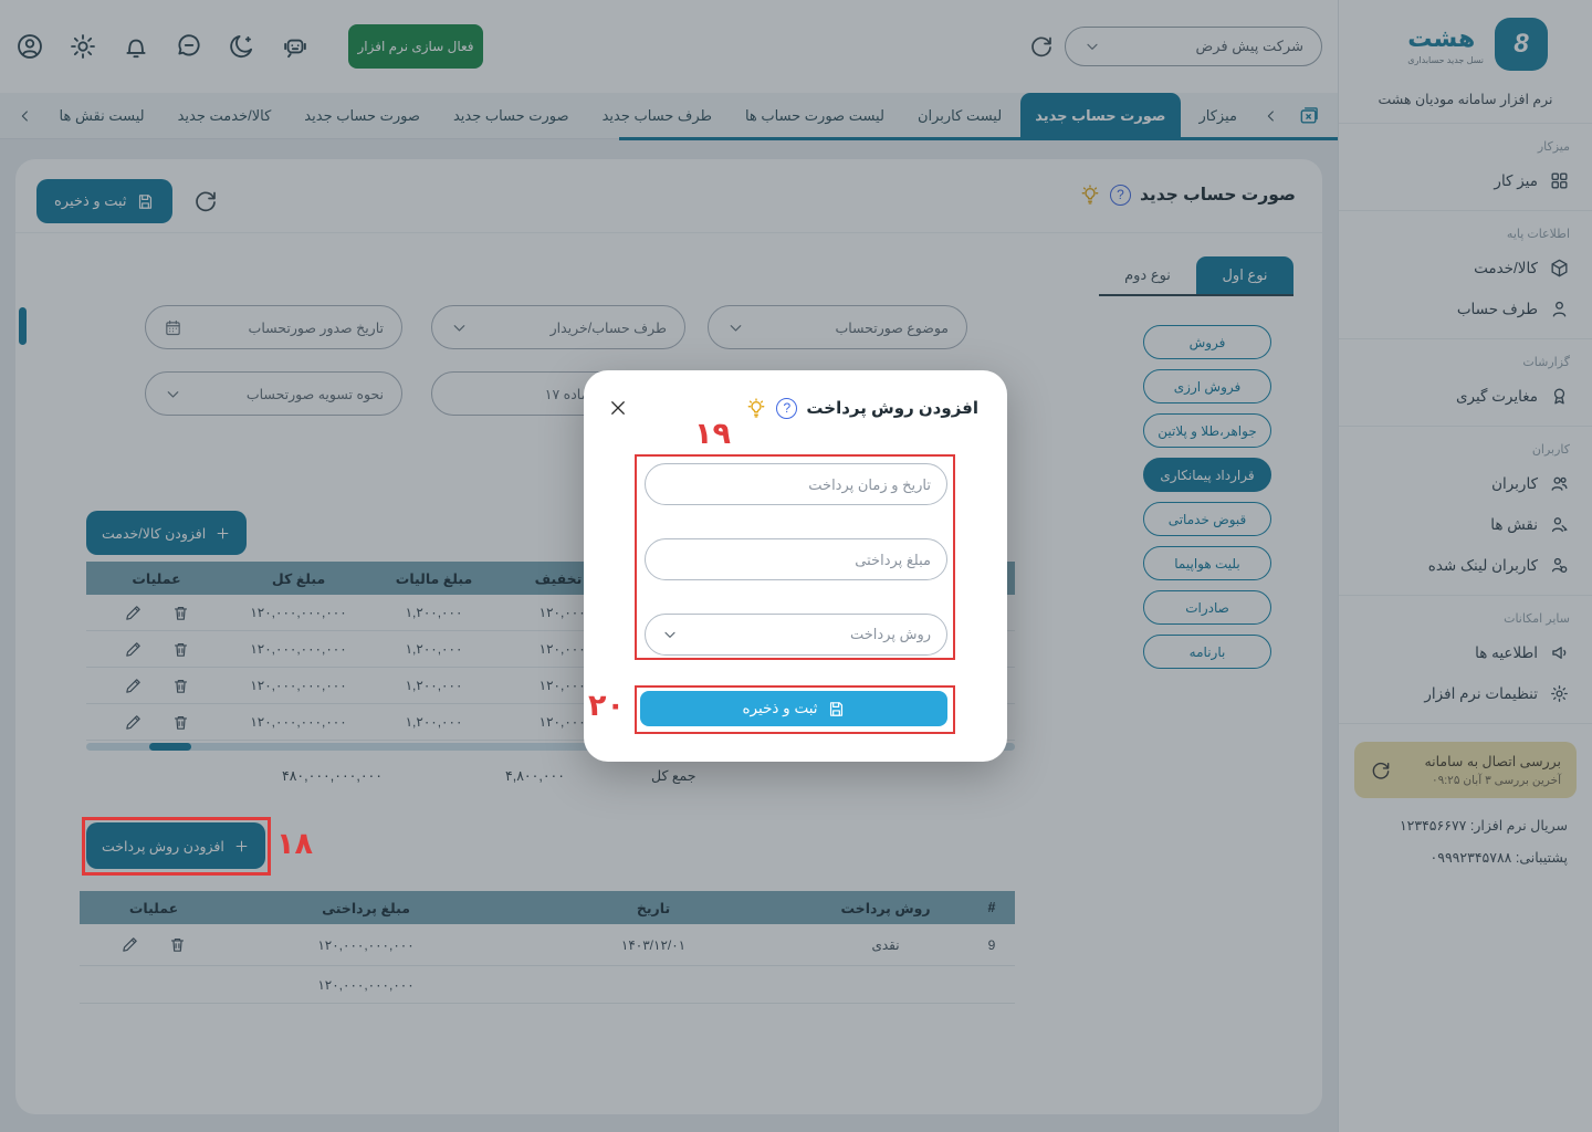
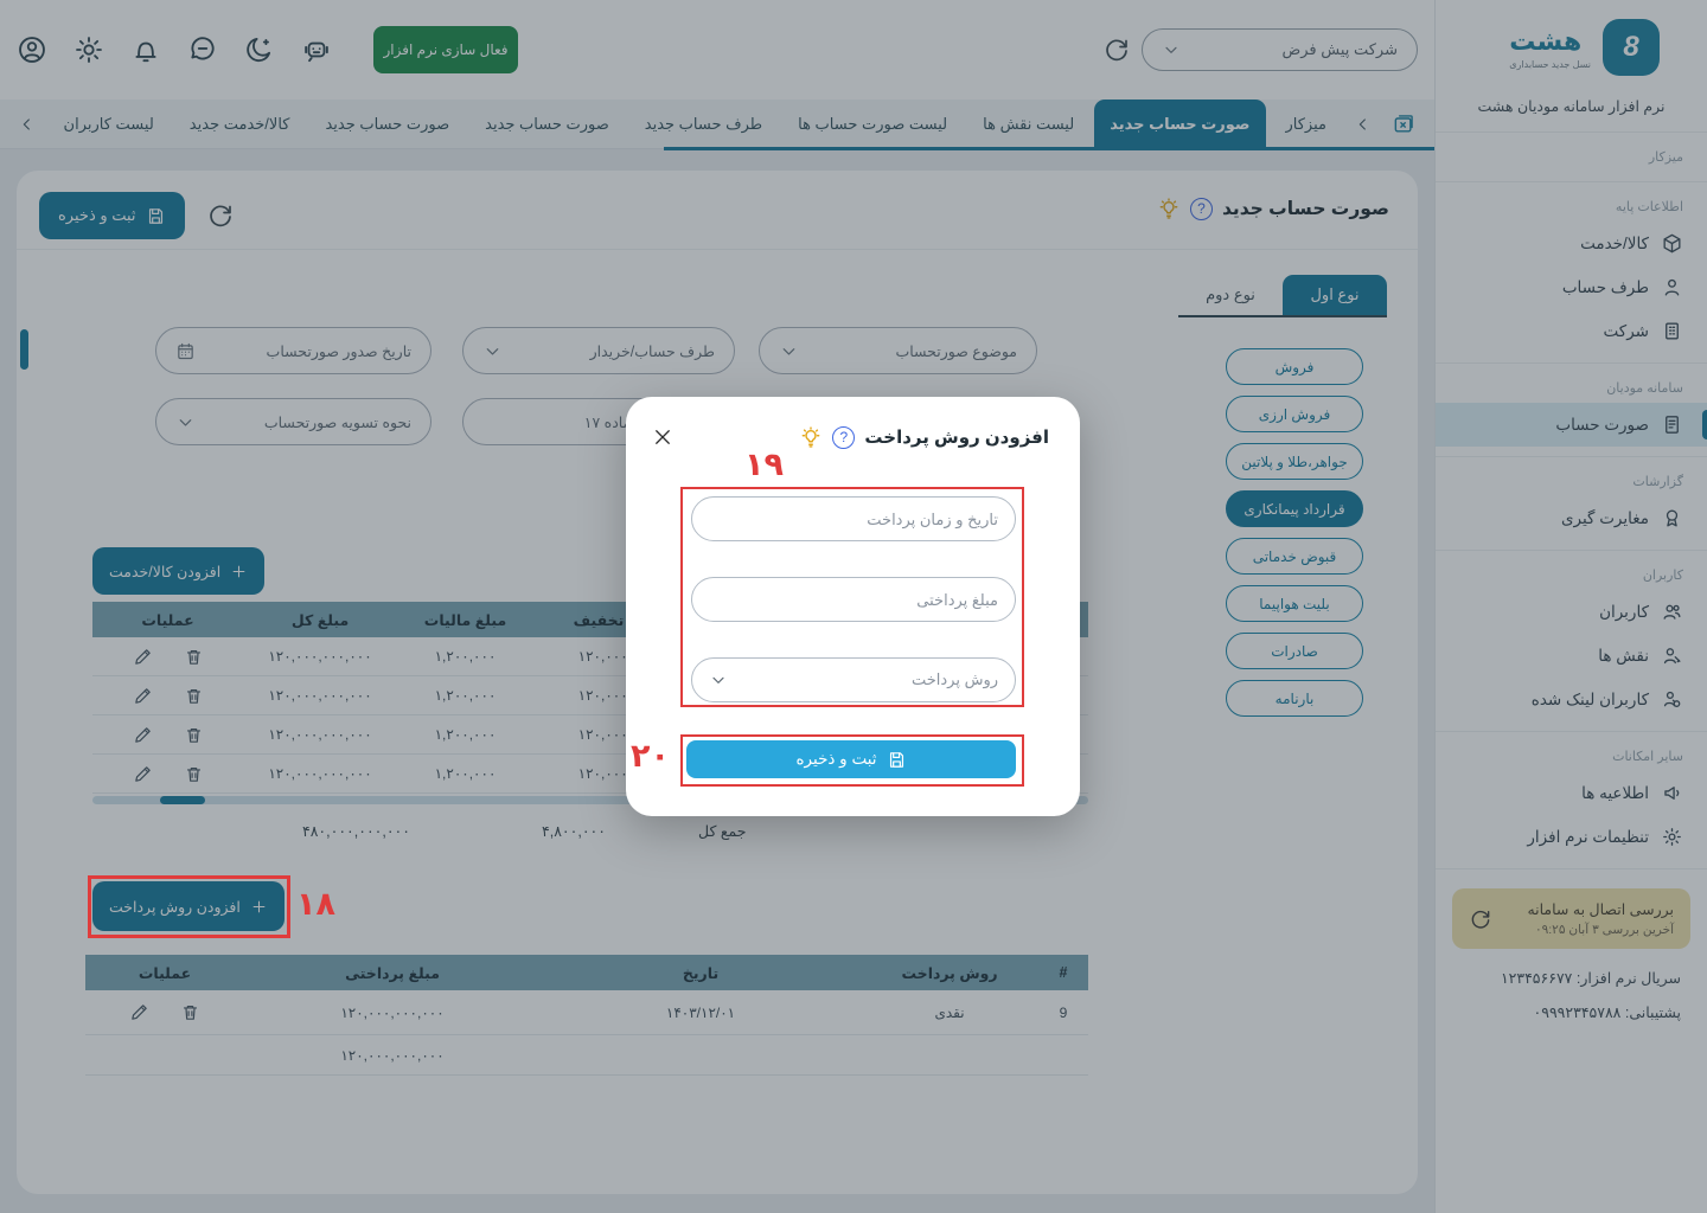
  فعال سازی نرم افزار
  شرکت پیش فرض
  میزکار
  صورت حساب جدید
- لیست کاربران
+ لیست نقش ها
  لیست صورت حساب ها
  طرف حساب جدید
  صورت حساب جدید
  صورت حساب جدید
  کالا/خدمت جدید
- لیست نقش ها
+ لیست کاربران
  8
  هشت
  نسل جدید حسابداری
  نرم افزار سامانه مودیان هشت
  میزکار
- میز کار
  اطلاعات پایه
  کالا/خدمت
  طرف حساب
+ شرکت
+ سامانه مودیان
+ صورت حساب
  گزارشات
  مغایرت گیری
  کاربران
  کاربران
  نقش ها
  کاربران لینک شده
  سایر امکانات
  اطلاعیه ها
  تنظیمات نرم افزار
  بررسی اتصال به سامانه
  آخرین بررسی ۳ آبان ۰۹:۲۵
  سریال نرم افزار: ۱۲۳۴۵۶۶۷۷
  پشتیبانی: ۰۹۹۹۲۳۴۵۷۸۸
  ثبت و ذخیره
  صورت حساب جدید
  ?
  نوع اول
  نوع دوم
  موضوع صورتحساب
  طرف حساب/خریدار
  تاریخ صدور صورتحساب
  اده ۱۷
  نحوه تسویه صورتحساب
  فروش
  فروش ارزی
  جواهر،طلا و پلاتین
  قرارداد پیمانکاری
  قبوض خدماتی
  بلیت هواپیما
  صادرات
  بارنامه
  افزودن کالا/خدمت
  مبلغ مالیات
  مبلغ کل
  عملیات
  ۱,۲۰۰,۰۰۰
  ۱۲۰,۰۰۰,۰۰۰,۰۰۰
  ۱,۲۰۰,۰۰۰
  ۱۲۰,۰۰۰,۰۰۰,۰۰۰
  ۱,۲۰۰,۰۰۰
  ۱۲۰,۰۰۰,۰۰۰,۰۰۰
  ۱,۲۰۰,۰۰۰
  ۱۲۰,۰۰۰,۰۰۰,۰۰۰
  جمع کل
  ۴,۸۰۰,۰۰۰
  ۴۸۰,۰۰۰,۰۰۰,۰۰۰
  افزودن روش پرداخت
  #
  روش پرداخت
  تاریخ
  مبلغ پرداختی
  عملیات
  9
  نقدی
  ۱۴۰۳/۱۲/۰۱
  ۱۲۰,۰۰۰,۰۰۰,۰۰۰
  ۱۲۰,۰۰۰,۰۰۰,۰۰۰
  افزودن روش پرداخت
  ?
  روش پرداخت
  ثبت و ذخیره
  ۱۹
  ۲۰
  ۱۸
